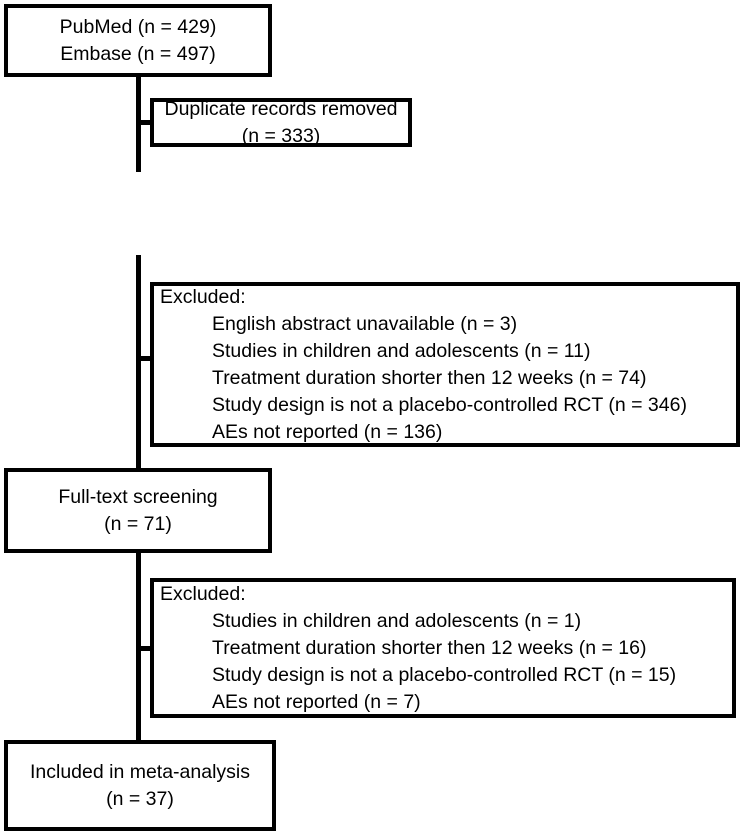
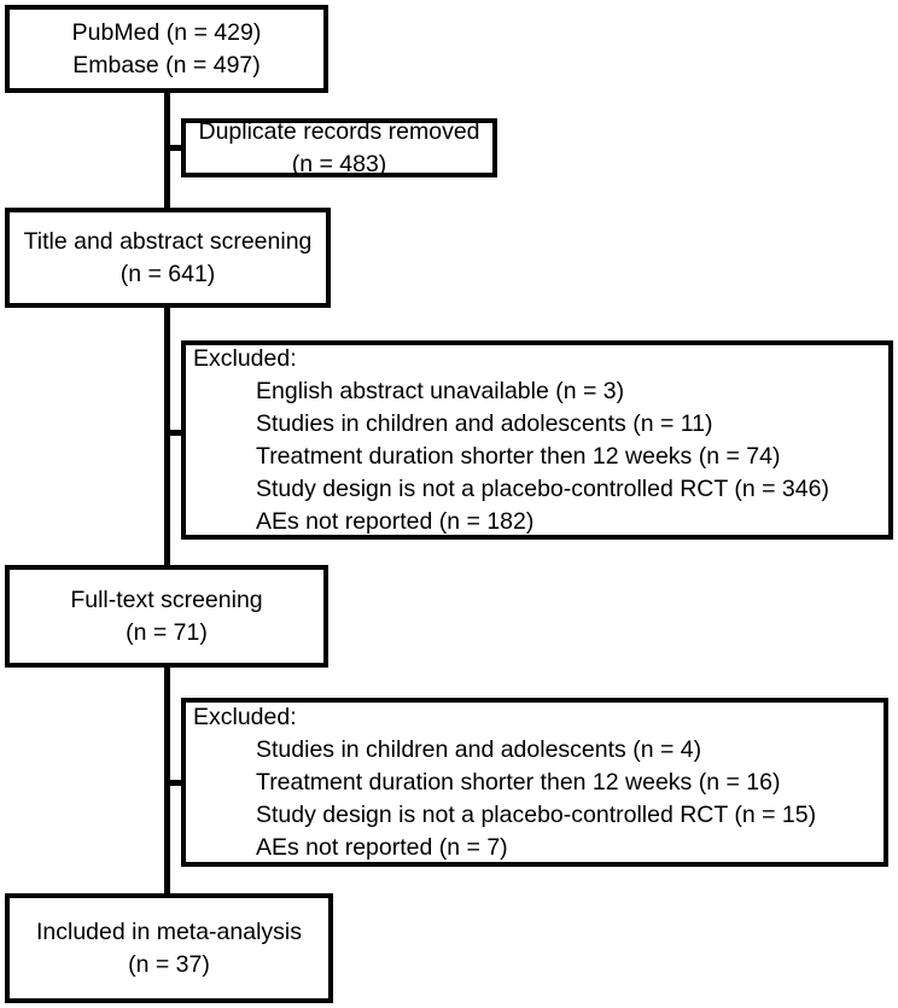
  PubMed (n = 429)
  Embase (n = 497)
  Duplicate records removed
- (n = 333)
+ (n = 483)
+ Title and abstract screening
+ (n = 641)
  Excluded:
  English abstract unavailable (n = 3)
  Studies in children and adolescents (n = 11)
  Treatment duration shorter then 12 weeks (n = 74)
  Study design is not a placebo-controlled RCT (n = 346)
- AEs not reported (n = 136)
+ AEs not reported (n = 182)
  Full-text screening
  (n = 71)
  Excluded:
- Studies in children and adolescents (n = 1)
+ Studies in children and adolescents (n = 4)
  Treatment duration shorter then 12 weeks (n = 16)
  Study design is not a placebo-controlled RCT (n = 15)
  AEs not reported (n = 7)
  Included in meta-analysis
  (n = 37)
